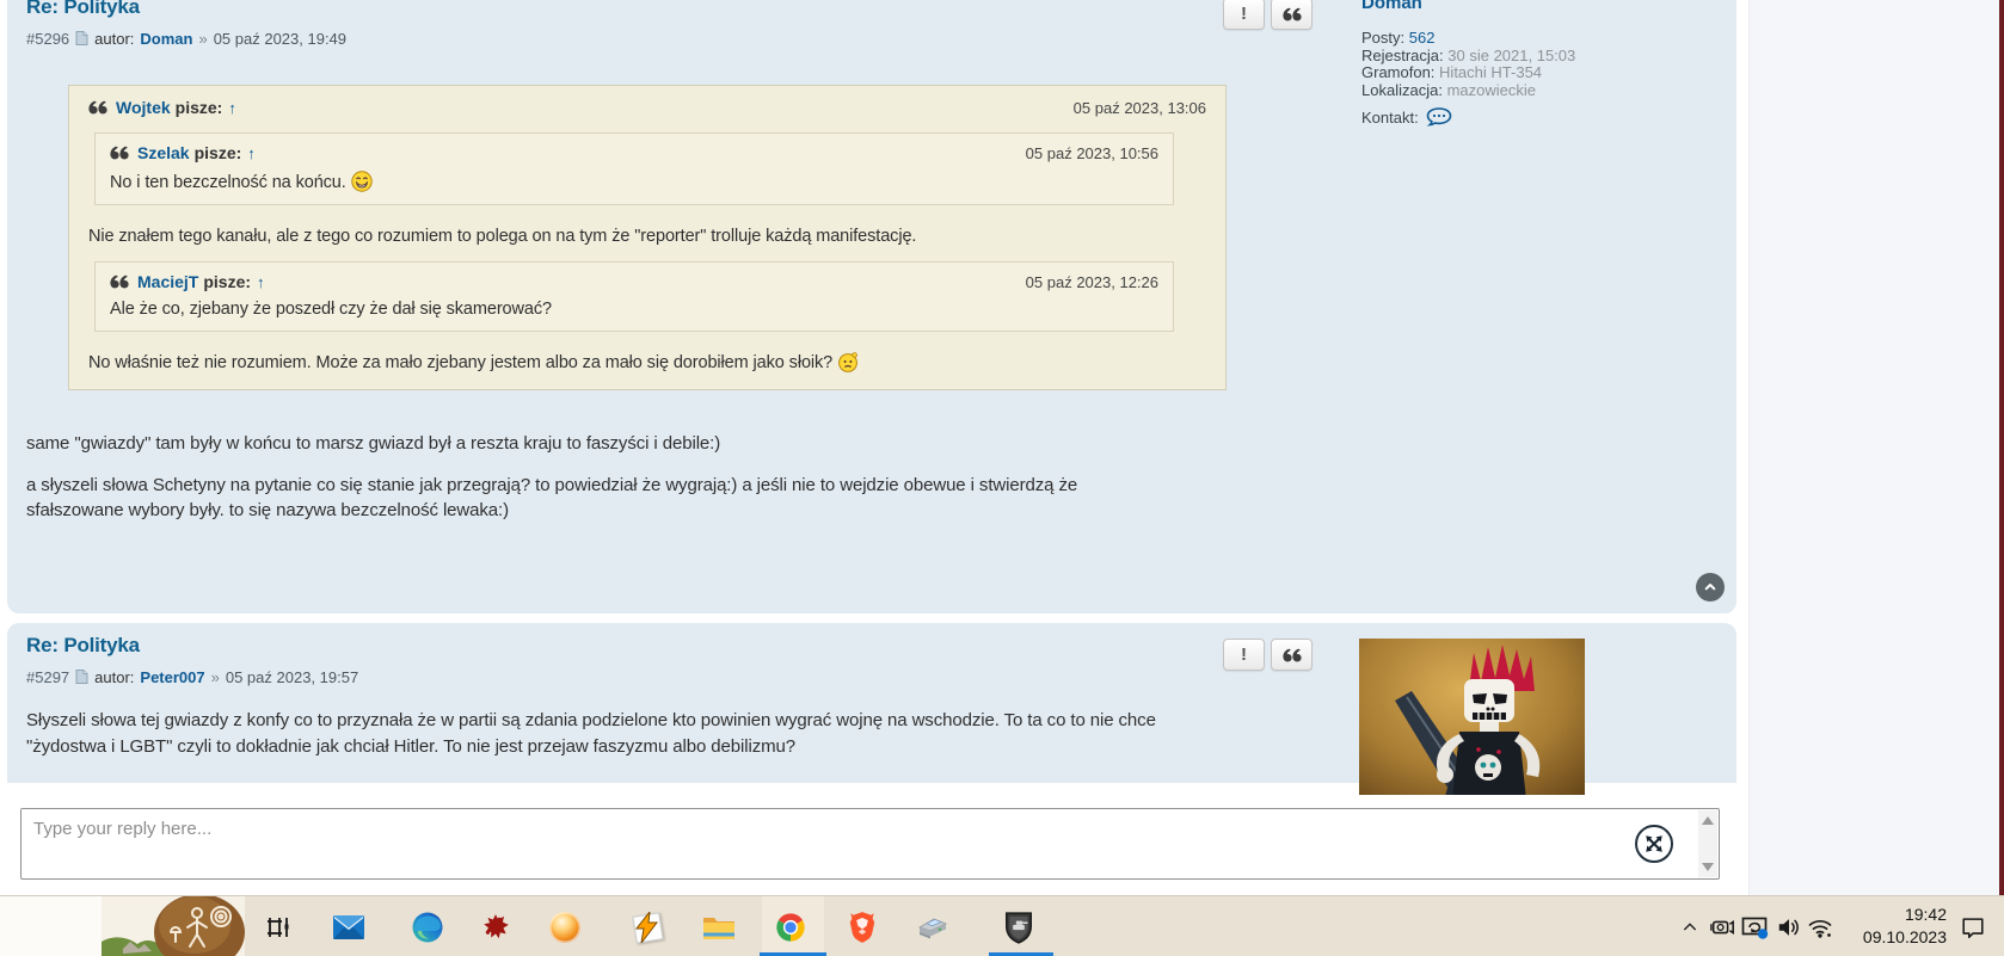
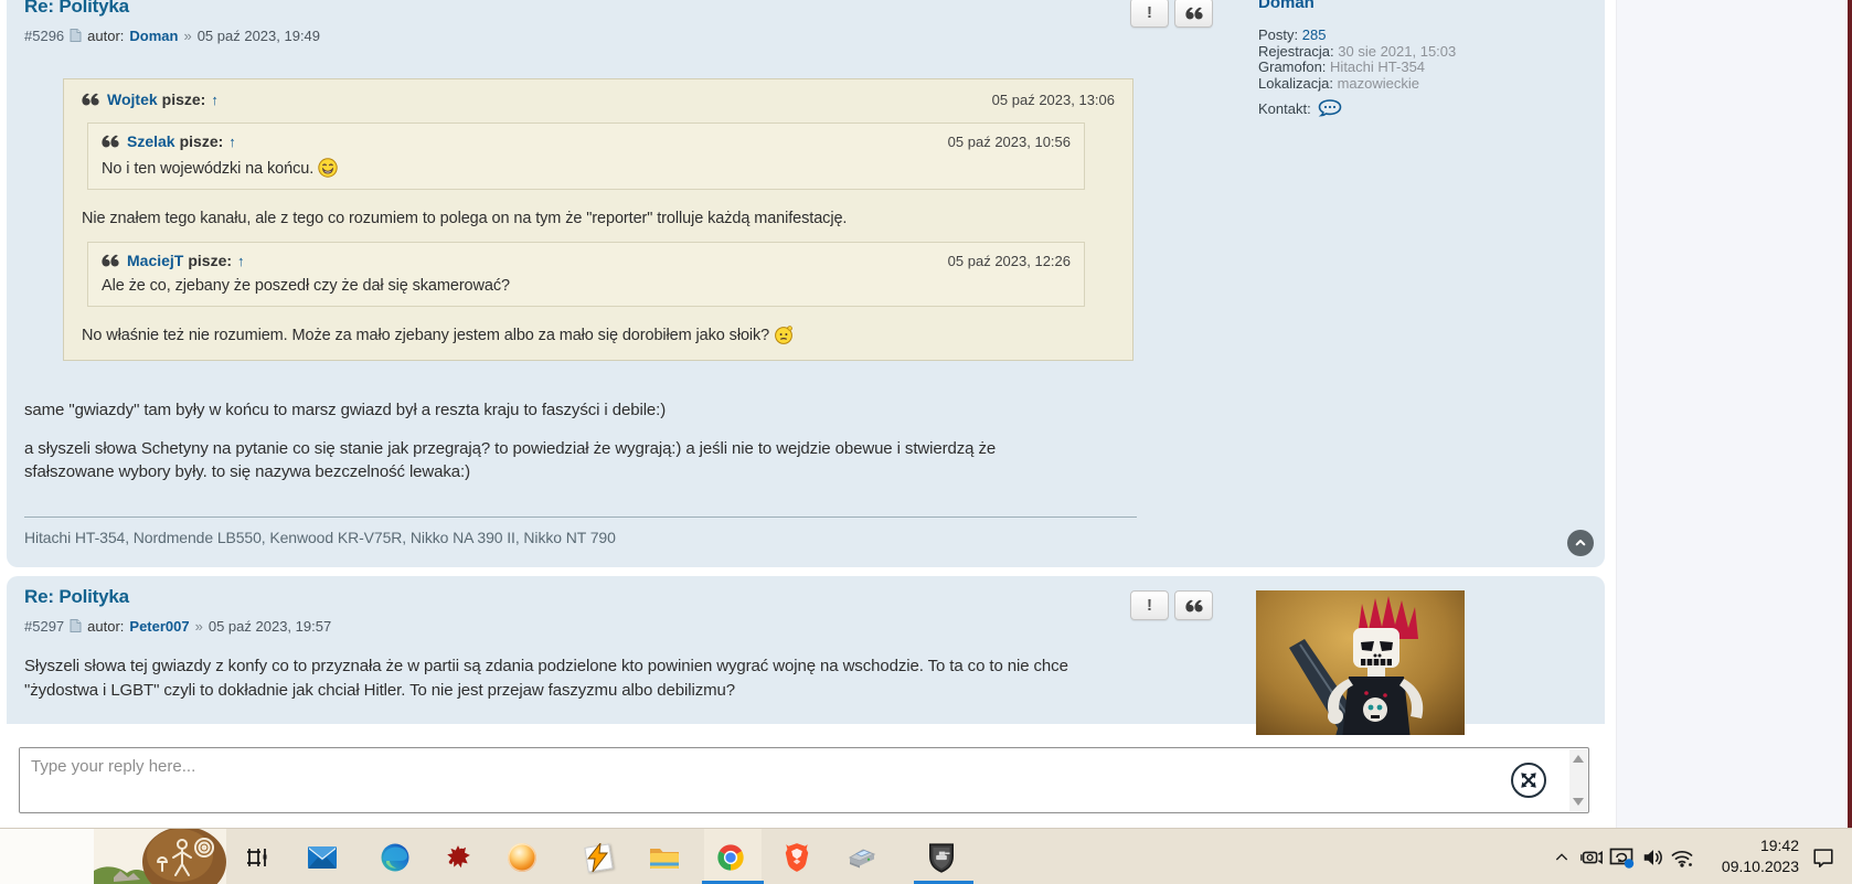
  Re: Polityka
  #5296
  autor:
  Doman
  »
  05 paź 2023, 19:49
  Wojtek
  pisze:
  ↑
  05 paź 2023, 13:06
  Szelak
  pisze:
  ↑
  05 paź 2023, 10:56
- No i ten bezczelność na końcu.
+ No i ten wojewódzki na końcu.
  Nie znałem tego kanału, ale z tego co rozumiem to polega on na tym że "reporter" trolluje każdą manifestację.
  MaciejT
  pisze:
  ↑
  05 paź 2023, 12:26
  Ale że co, zjebany że poszedł czy że dał się skamerować?
  No właśnie też nie rozumiem. Może za mało zjebany jestem albo za mało się dorobiłem jako słoik?
  same "gwiazdy" tam były w końcu to marsz gwiazd był a reszta kraju to faszyści i debile:)
  a słyszeli słowa Schetyny na pytanie co się stanie jak przegrają? to powiedział że wygrają:) a jeśli nie to wejdzie obewue i stwierdzą że sfałszowane wybory były. to się nazywa bezczelność lewaka:)
+ Hitachi HT-354, Nordmende LB550, Kenwood KR-V75R, Nikko NA 390 II, Nikko NT 790
  !
  Doman
- Posty: 562
+ Posty: 285
  Rejestracja: 30 sie 2021, 15:03
  Gramofon: Hitachi HT-354
  Lokalizacja: mazowieckie
  Kontakt:
  Re: Polityka
  #5297
  autor:
  Peter007
  »
  05 paź 2023, 19:57
  Słyszeli słowa tej gwiazdy z konfy co to przyznała że w partii są zdania podzielone kto powinien wygrać wojnę na wschodzie. To ta co to nie chce "żydostwa i LGBT" czyli to dokładnie jak chciał Hitler. To nie jest przejaw faszyzmu albo debilizmu?
  !
  Type your reply here...
  19:42
  09.10.2023
